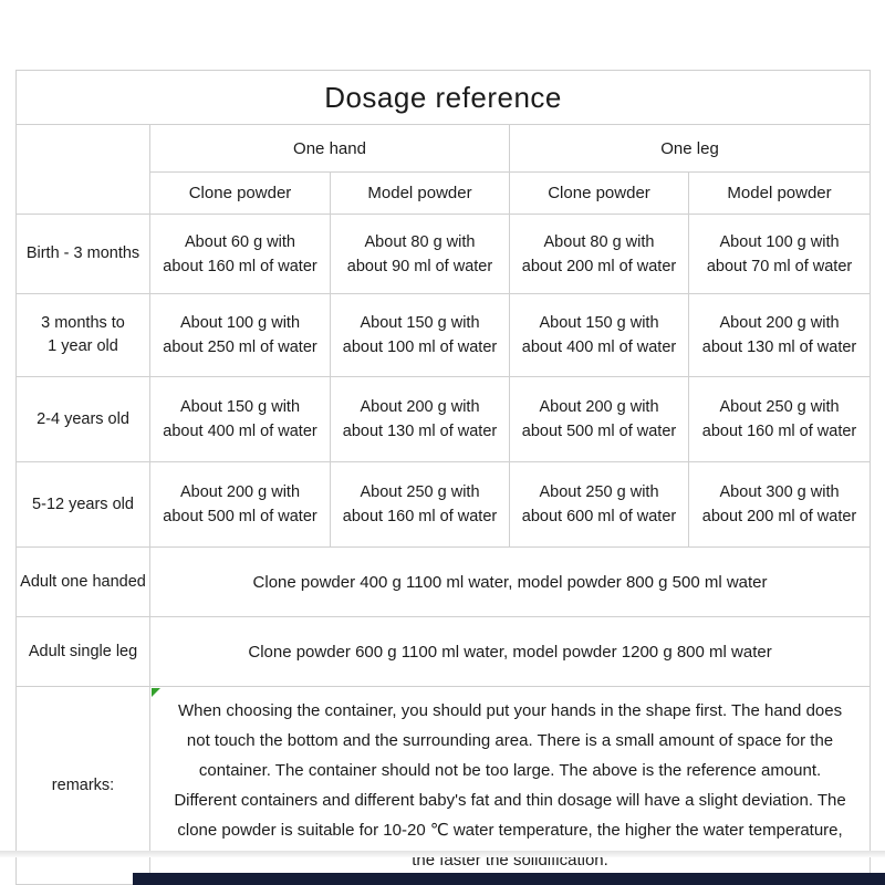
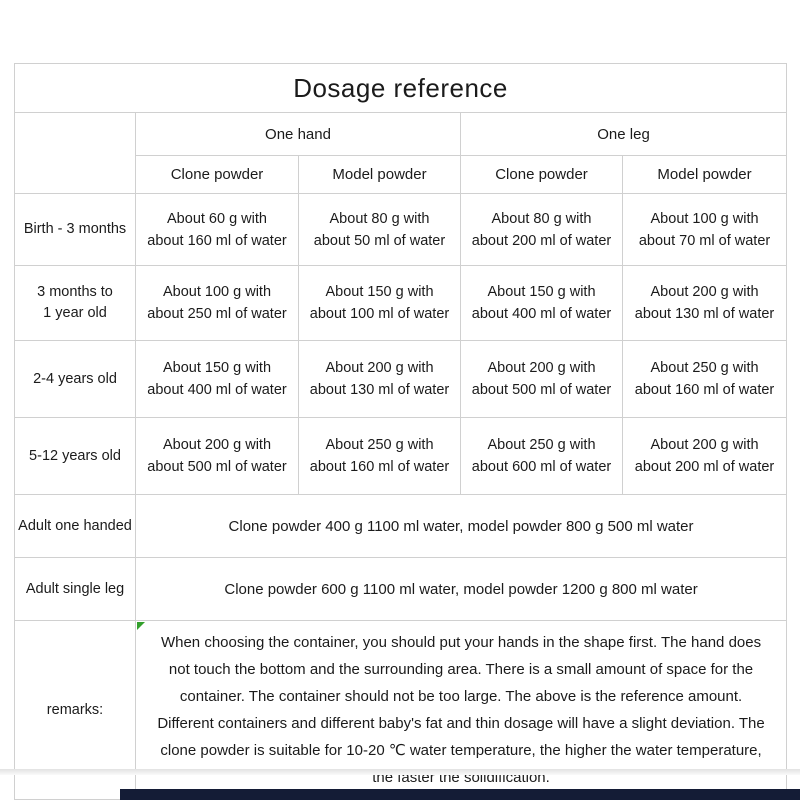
  Dosage reference
  	One hand	One leg
  Clone powder	Model powder	Clone powder	Model powder
- Birth - 3 months	About 60 g withabout 160 ml of water	About 80 g withabout 90 ml of water	About 80 g withabout 200 ml of water	About 100 g withabout 70 ml of water
+ Birth - 3 months	About 60 g withabout 160 ml of water	About 80 g withabout 50 ml of water	About 80 g withabout 200 ml of water	About 100 g withabout 70 ml of water
  3 months to1 year old	About 100 g withabout 250 ml of water	About 150 g withabout 100 ml of water	About 150 g withabout 400 ml of water	About 200 g withabout 130 ml of water
  2-4 years old	About 150 g withabout 400 ml of water	About 200 g withabout 130 ml of water	About 200 g withabout 500 ml of water	About 250 g withabout 160 ml of water
- 5-12 years old	About 200 g withabout 500 ml of water	About 250 g withabout 160 ml of water	About 250 g withabout 600 ml of water	About 300 g withabout 200 ml of water
+ 5-12 years old	About 200 g withabout 500 ml of water	About 250 g withabout 160 ml of water	About 250 g withabout 600 ml of water	About 200 g withabout 200 ml of water
  Adult one handed	Clone powder 400 g 1100 ml water, model powder 800 g 500 ml water
  Adult single leg	Clone powder 600 g 1100 ml water, model powder 1200 g 800 ml water
  remarks:	When choosing the container, you should put your hands in the shape first. The hand does not touch the bottom and the surrounding area. There is a small amount of space for the container. The container should not be too large. The above is the reference amount. Different containers and different baby's fat and thin dosage will have a slight deviation. The clone powder is suitable for 10-20 ℃ water temperature, the higher the water temperature, the faster the solidification.
